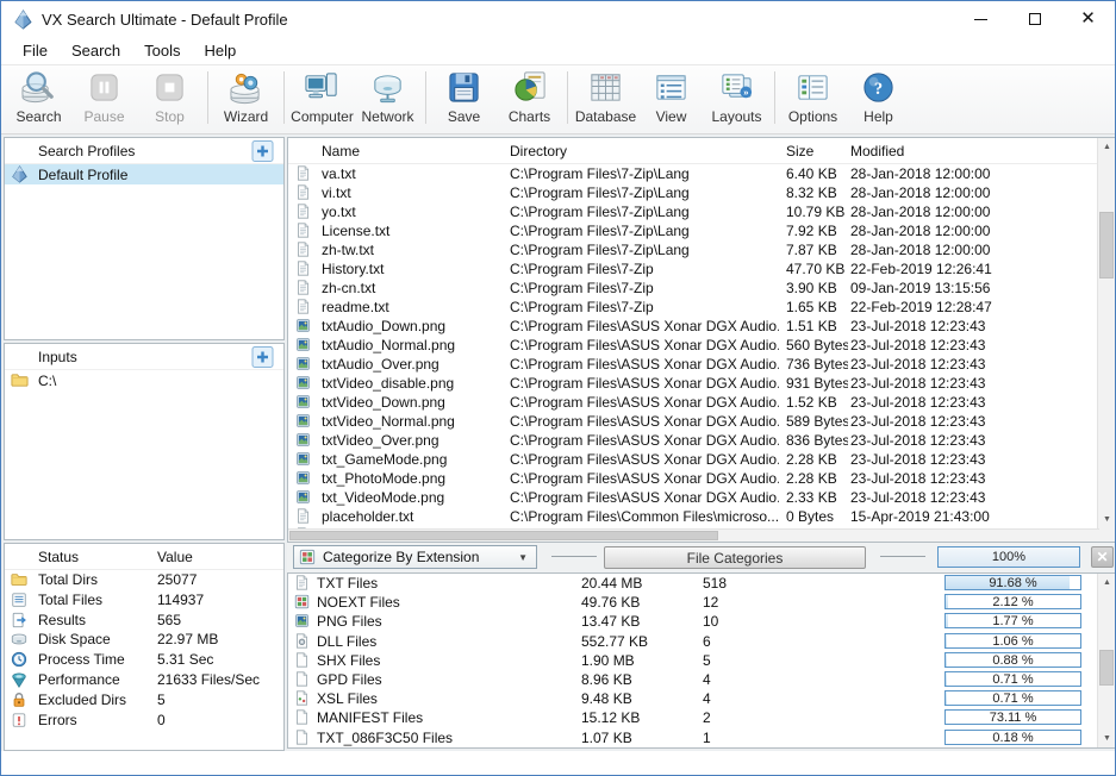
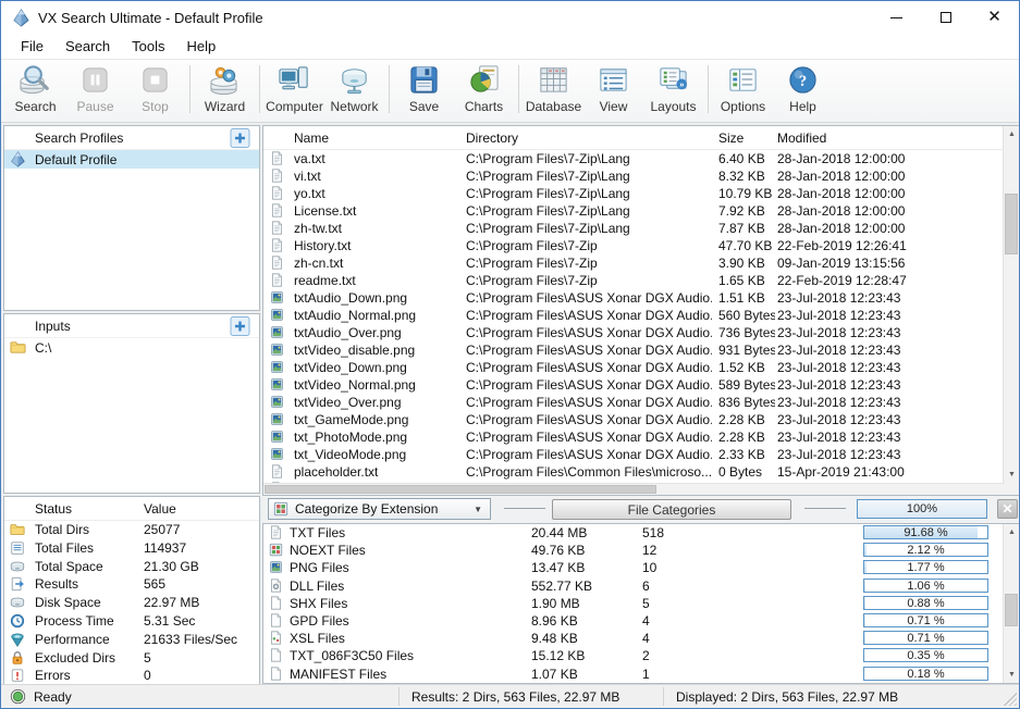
  VX Search Ultimate - Default Profile
  ✕
  File
  Search
  Tools
  Help
  Search
  Pause
  Stop
  Wizard
  Computer
  Network
  Save
  Charts
  Database
  View
  »
  Layouts
  Options
  ?
  Help
  Search Profiles
  Default Profile
  Inputs
  C:\
  Status
  Value
  Total Dirs
  25077
  Total Files
  114937
+ Total Space
+ 21.30 GB
  Results
  565
  Disk Space
  22.97 MB
  Process Time
  5.31 Sec
  Performance
  21633 Files/Sec
  Excluded Dirs
  5
  Errors
  0
  Name
  Directory
  Size
  Modified
  va.txt
  C:\Program Files\7-Zip\Lang
  6.40 KB
  28-Jan-2018 12:00:00
  vi.txt
  C:\Program Files\7-Zip\Lang
  8.32 KB
  28-Jan-2018 12:00:00
  yo.txt
  C:\Program Files\7-Zip\Lang
  10.79 KB
  28-Jan-2018 12:00:00
  License.txt
  C:\Program Files\7-Zip\Lang
  7.92 KB
  28-Jan-2018 12:00:00
  zh-tw.txt
  C:\Program Files\7-Zip\Lang
  7.87 KB
  28-Jan-2018 12:00:00
  History.txt
  C:\Program Files\7-Zip
  47.70 KB
  22-Feb-2019 12:26:41
  zh-cn.txt
  C:\Program Files\7-Zip
  3.90 KB
  09-Jan-2019 13:15:56
  readme.txt
  C:\Program Files\7-Zip
  1.65 KB
  22-Feb-2019 12:28:47
  txtAudio_Down.png
  C:\Program Files\ASUS Xonar DGX Audio.
  1.51 KB
  23-Jul-2018 12:23:43
  txtAudio_Normal.png
  C:\Program Files\ASUS Xonar DGX Audio.
  560 Bytes
  23-Jul-2018 12:23:43
  txtAudio_Over.png
  C:\Program Files\ASUS Xonar DGX Audio.
  736 Bytes
  23-Jul-2018 12:23:43
  txtVideo_disable.png
  C:\Program Files\ASUS Xonar DGX Audio.
  931 Bytes
  23-Jul-2018 12:23:43
  txtVideo_Down.png
  C:\Program Files\ASUS Xonar DGX Audio.
  1.52 KB
  23-Jul-2018 12:23:43
  txtVideo_Normal.png
  C:\Program Files\ASUS Xonar DGX Audio.
  589 Bytes
  23-Jul-2018 12:23:43
  txtVideo_Over.png
  C:\Program Files\ASUS Xonar DGX Audio.
  836 Bytes
  23-Jul-2018 12:23:43
  txt_GameMode.png
  C:\Program Files\ASUS Xonar DGX Audio.
  2.28 KB
  23-Jul-2018 12:23:43
  txt_PhotoMode.png
  C:\Program Files\ASUS Xonar DGX Audio.
  2.28 KB
  23-Jul-2018 12:23:43
  txt_VideoMode.png
  C:\Program Files\ASUS Xonar DGX Audio.
  2.33 KB
  23-Jul-2018 12:23:43
  placeholder.txt
  C:\Program Files\Common Files\microso...
  0 Bytes
  15-Apr-2019 21:43:00
  Categorize By Extension
  ▼
  File Categories
  100%
  ✕
  TXT Files
  20.44 MB
  518
  91.68 %
  NOEXT Files
  49.76 KB
  12
  2.12 %
  PNG Files
  13.47 KB
  10
  1.77 %
  DLL Files
  552.77 KB
  6
  1.06 %
  SHX Files
  1.90 MB
  5
  0.88 %
  GPD Files
  8.96 KB
  4
  0.71 %
  XSL Files
  9.48 KB
  4
  0.71 %
- MANIFEST Files
+ TXT_086F3C50 Files
  15.12 KB
  2
- 73.11 %
+ 0.35 %
- TXT_086F3C50 Files
+ MANIFEST Files
  1.07 KB
  1
  0.18 %
+ Ready
+ Results: 2 Dirs, 563 Files, 22.97 MB
+ Displayed: 2 Dirs, 563 Files, 22.97 MB
